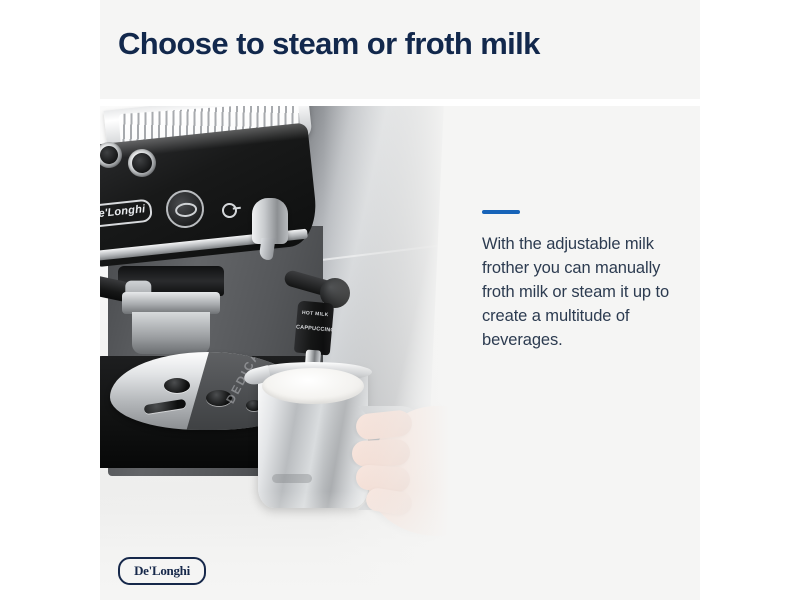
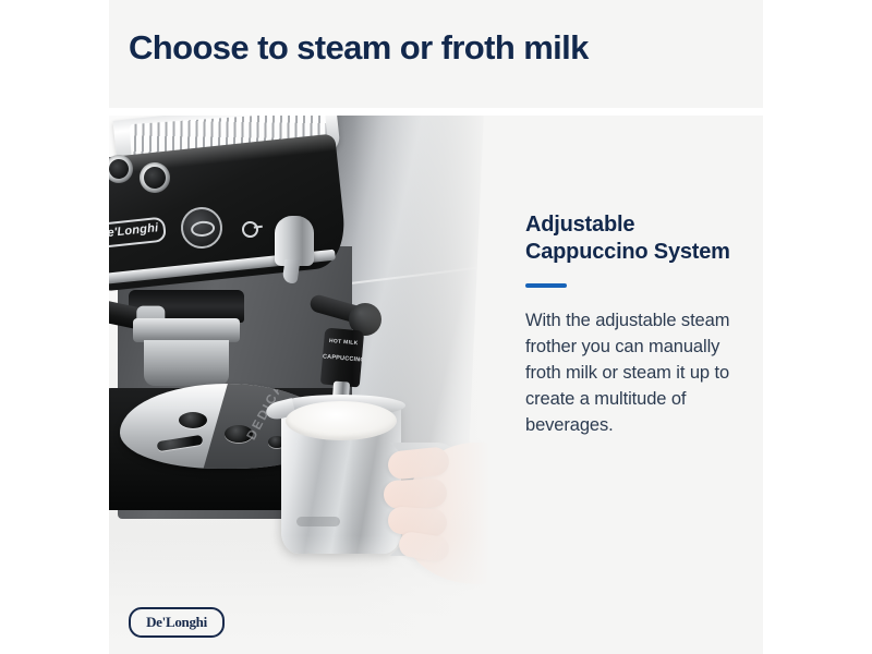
  Choose to steam or froth milk
+ Adjustable Cappuccino System
- With the adjustable milk frother you can manually froth milk or steam it up to create a multitude of beverages.
+ With the adjustable steam frother you can manually froth milk or steam it up to create a multitude of beverages.
  De'Longhi
